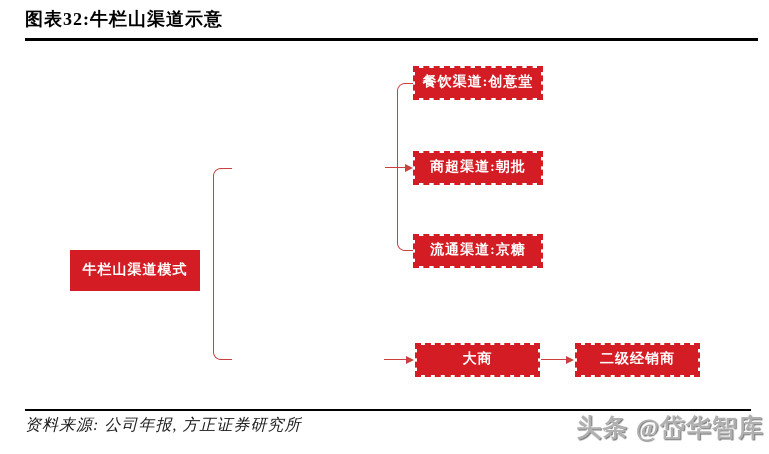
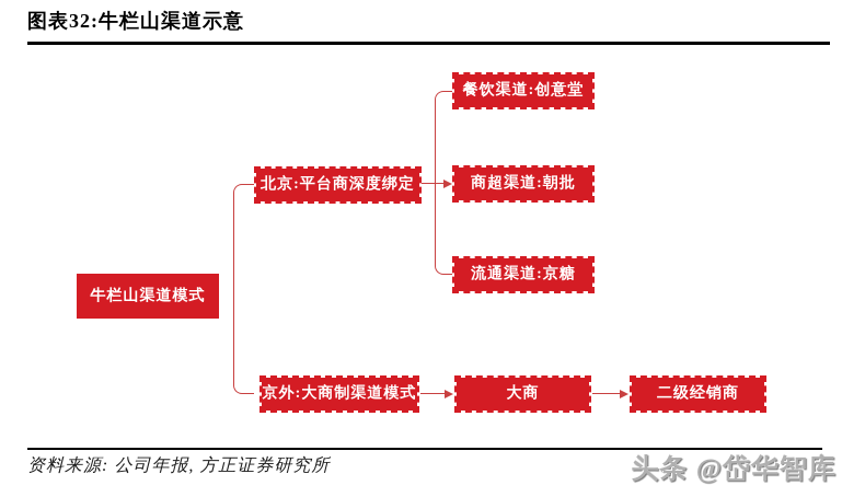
  图表32:牛栏山渠道示意
  牛栏山渠道模式
+ 北京:平台商深度绑定
+ 京外:大商制渠道模式
  餐饮渠道:创意堂
  商超渠道:朝批
  流通渠道:京糖
  大商
  二级经销商
  资料来源: 公司年报, 方正证券研究所
  头条 @岱华智库
